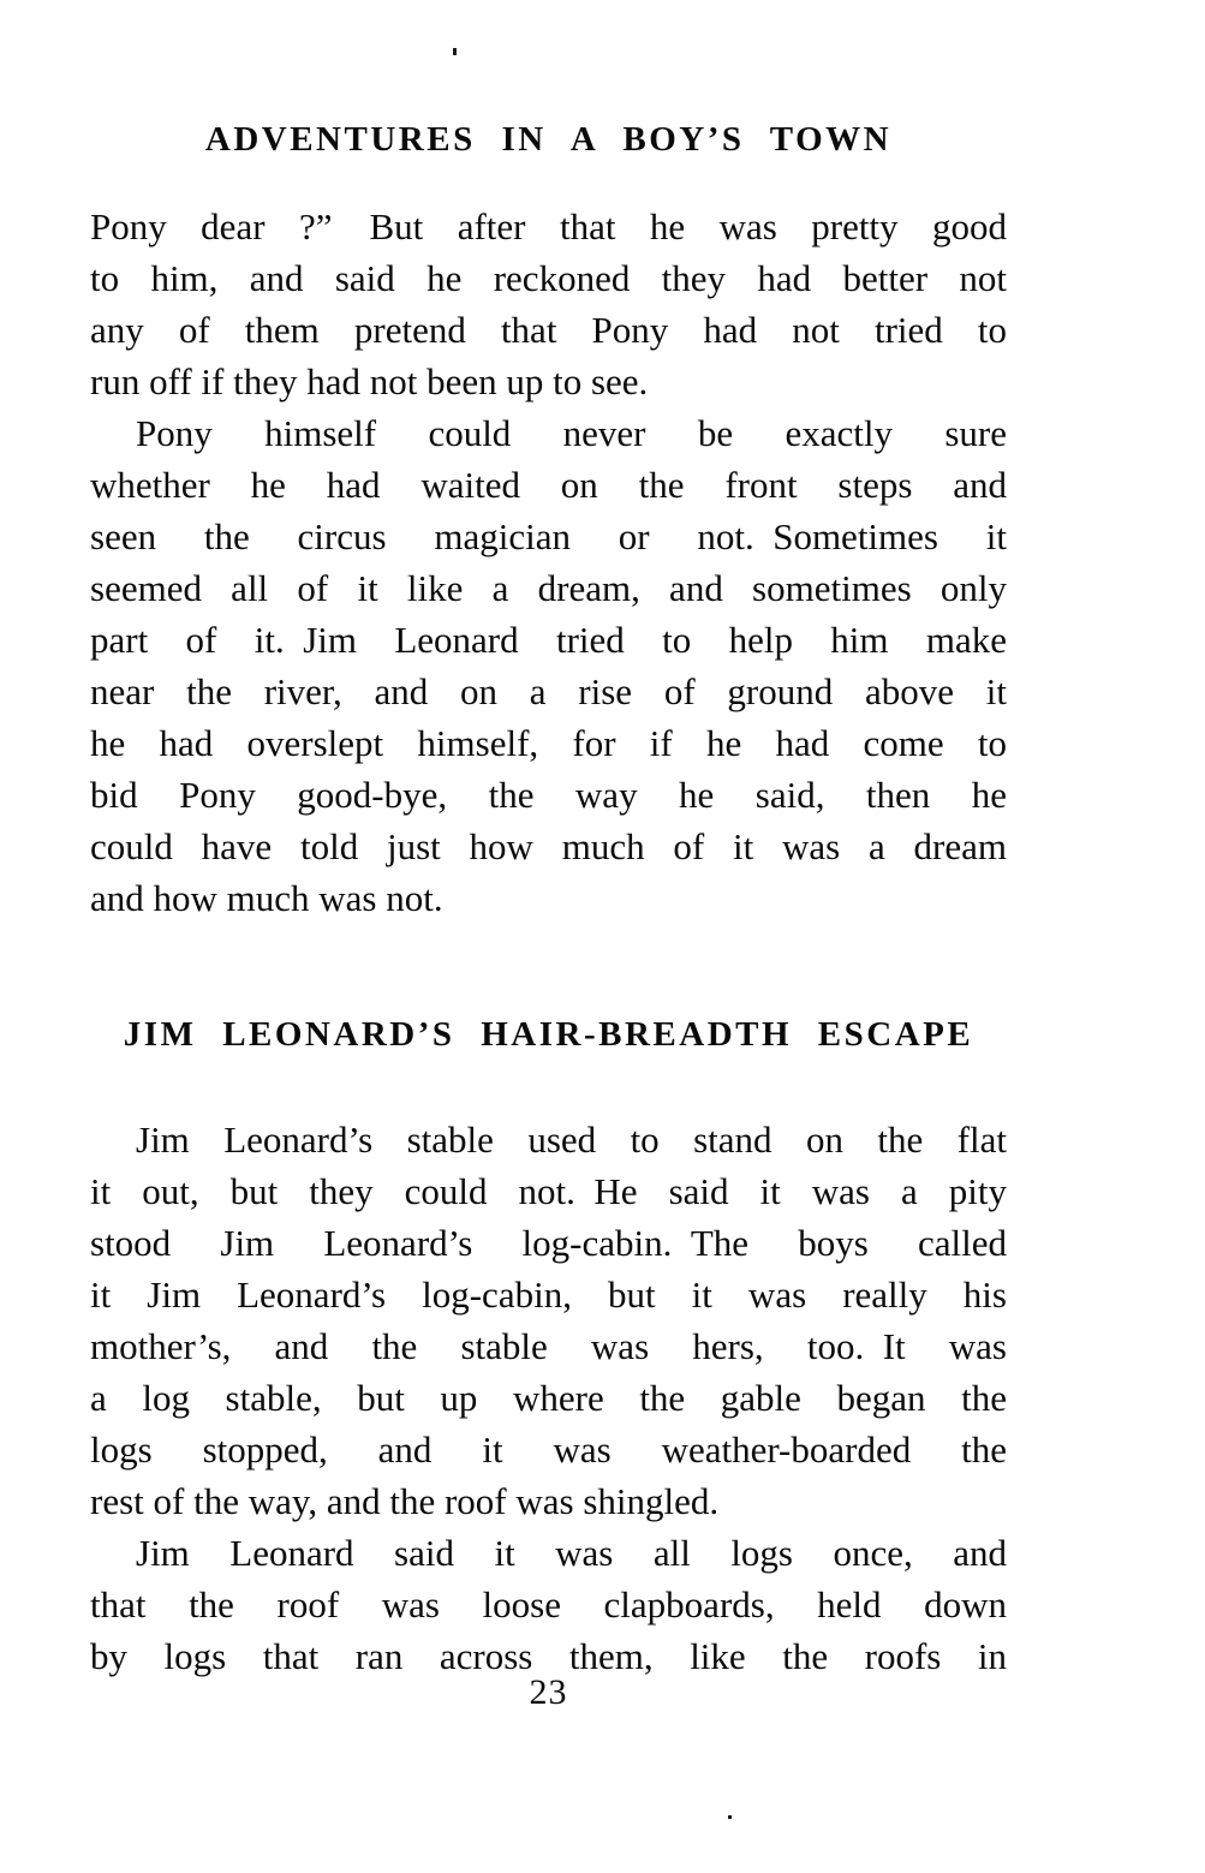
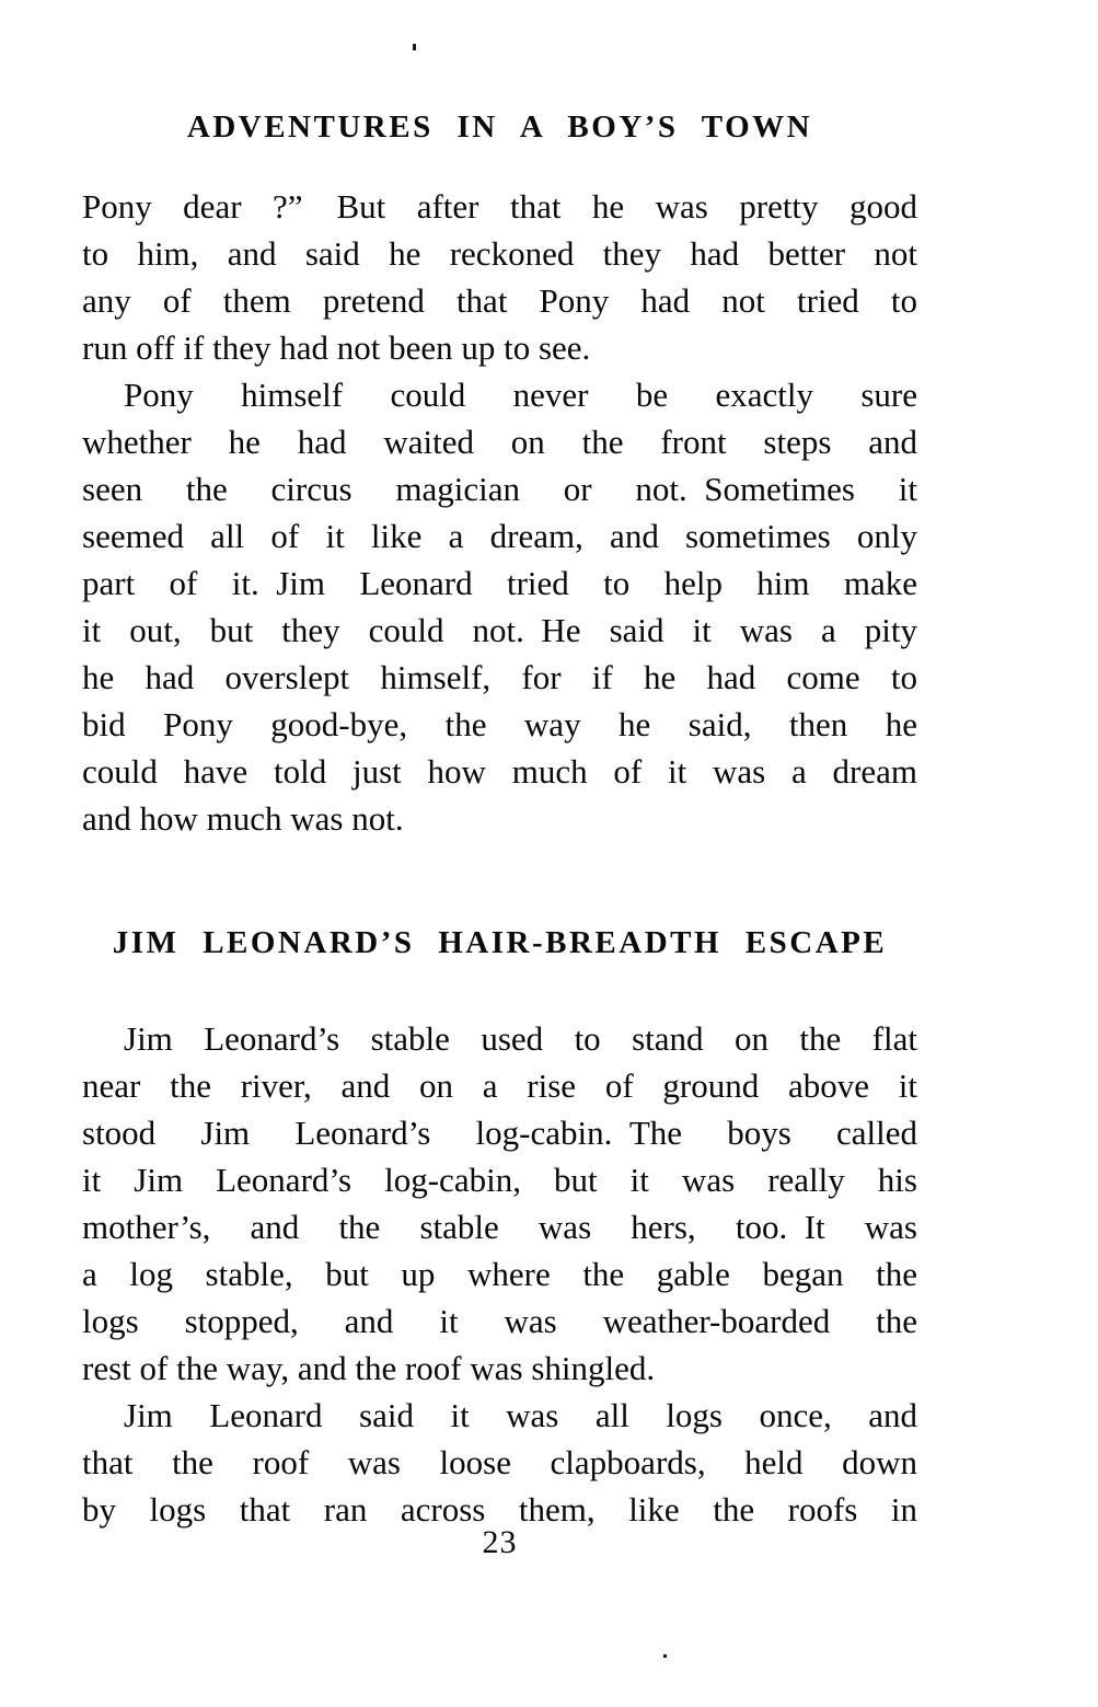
  ADVENTURES IN A BOY’S TOWN
  Pony dear ?” But after that he was pretty good
  to him, and said he reckoned they had better not
  any of them pretend that Pony had not tried to
  run off if they had not been up to see.
  Pony himself could never be exactly sure
  whether he had waited on the front steps and
  seen the circus magician or not. Sometimes it
  seemed all of it like a dream, and sometimes only
  part of it. Jim Leonard tried to help him make
- near the river, and on a rise of ground above it
+ it out, but they could not. He said it was a pity
  he had overslept himself, for if he had come to
  bid Pony good-bye, the way he said, then he
  could have told just how much of it was a dream
  and how much was not.
  JIM LEONARD’S HAIR-BREADTH ESCAPE
  Jim Leonard’s stable used to stand on the flat
- it out, but they could not. He said it was a pity
+ near the river, and on a rise of ground above it
  stood Jim Leonard’s log-cabin. The boys called
  it Jim Leonard’s log-cabin, but it was really his
  mother’s, and the stable was hers, too. It was
  a log stable, but up where the gable began the
  logs stopped, and it was weather-boarded the
  rest of the way, and the roof was shingled.
  Jim Leonard said it was all logs once, and
  that the roof was loose clapboards, held down
  by logs that ran across them, like the roofs in
  23
